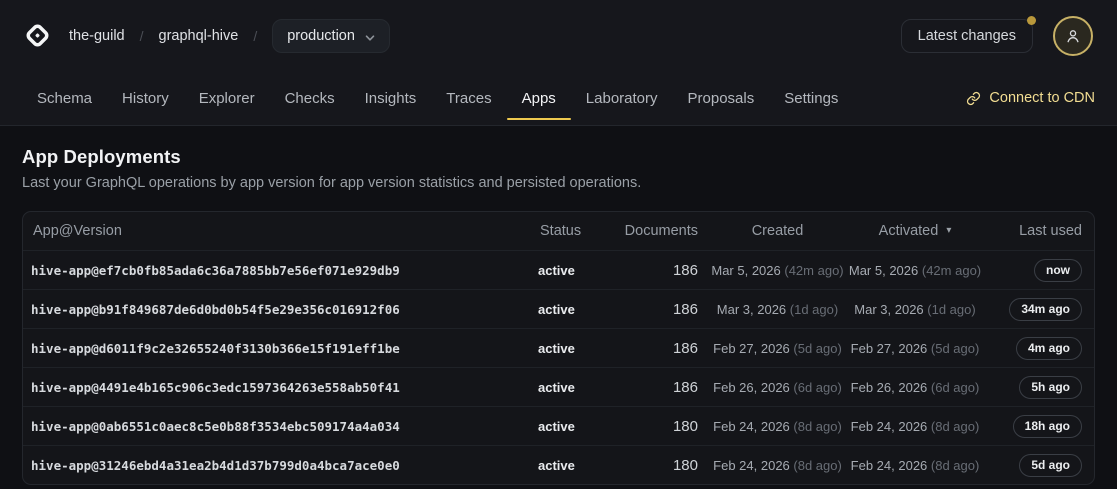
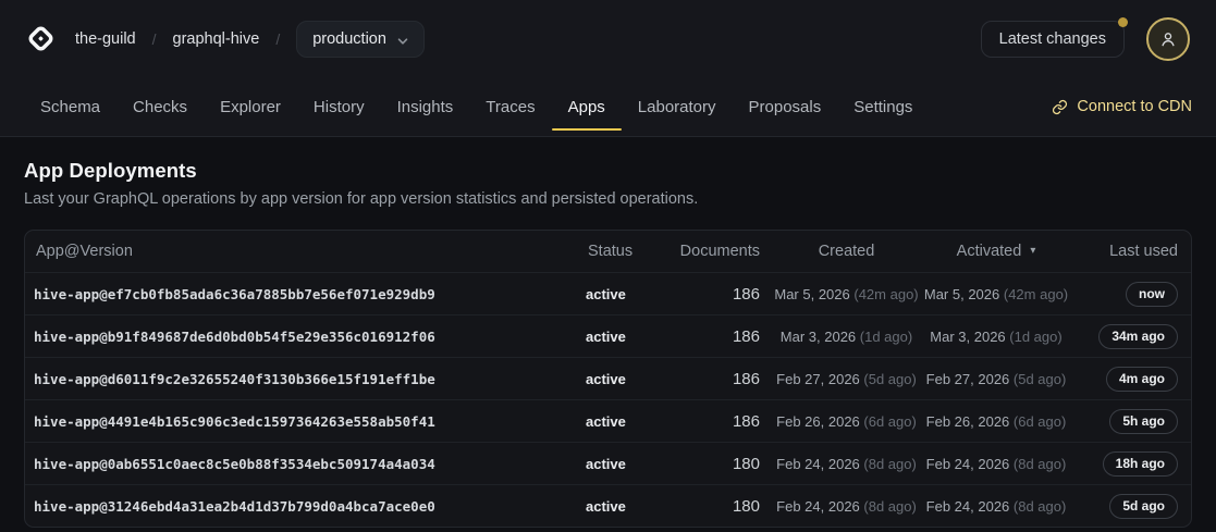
  the-guild
  /
  graphql-hive
  /
  production
  Latest changes
  Schema
- History
+ Checks
  Explorer
- Checks
+ History
  Insights
  Traces
  Apps
  Laboratory
  Proposals
  Settings
  Connect to CDN
  App Deployments
  Last your GraphQL operations by app version for app version statistics and persisted operations.
  App@Version
  Status
  Documents
  Created
  Activated
  ▾
  Last used
  hive-app@ef7cb0fb85ada6c36a7885bb7e56ef071e929db9
  active
  186
  Mar 5, 2026 (42m ago)
  Mar 5, 2026 (42m ago)
  now
  hive-app@b91f849687de6d0bd0b54f5e29e356c016912f06
  active
  186
  Mar 3, 2026 (1d ago)
  Mar 3, 2026 (1d ago)
  34m ago
  hive-app@d6011f9c2e32655240f3130b366e15f191eff1be
  active
  186
  Feb 27, 2026 (5d ago)
  Feb 27, 2026 (5d ago)
  4m ago
  hive-app@4491e4b165c906c3edc1597364263e558ab50f41
  active
  186
  Feb 26, 2026 (6d ago)
  Feb 26, 2026 (6d ago)
  5h ago
  hive-app@0ab6551c0aec8c5e0b88f3534ebc509174a4a034
  active
  180
  Feb 24, 2026 (8d ago)
  Feb 24, 2026 (8d ago)
  18h ago
  hive-app@31246ebd4a31ea2b4d1d37b799d0a4bca7ace0e0
  active
  180
  Feb 24, 2026 (8d ago)
  Feb 24, 2026 (8d ago)
  5d ago
